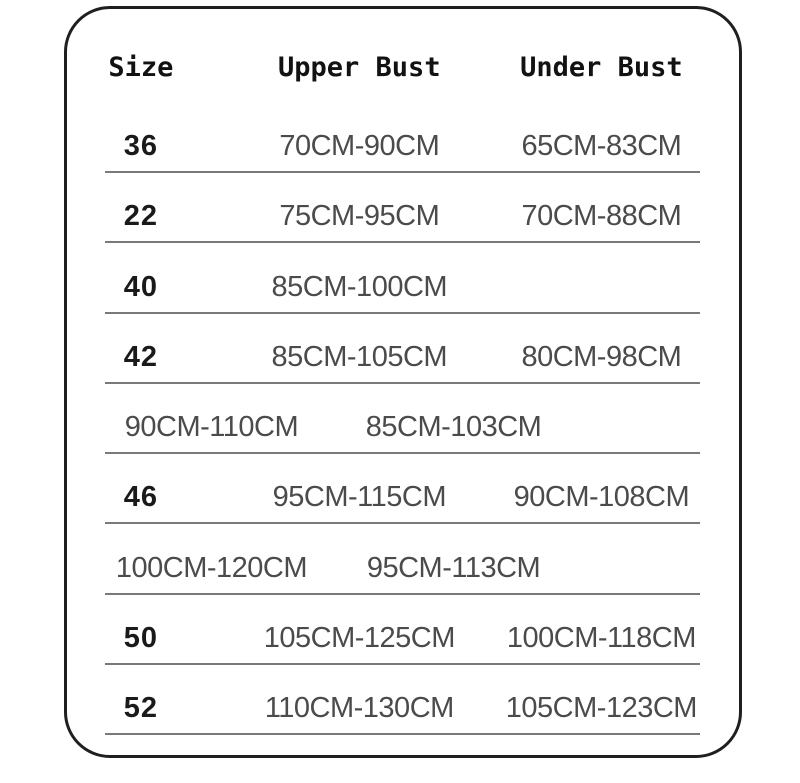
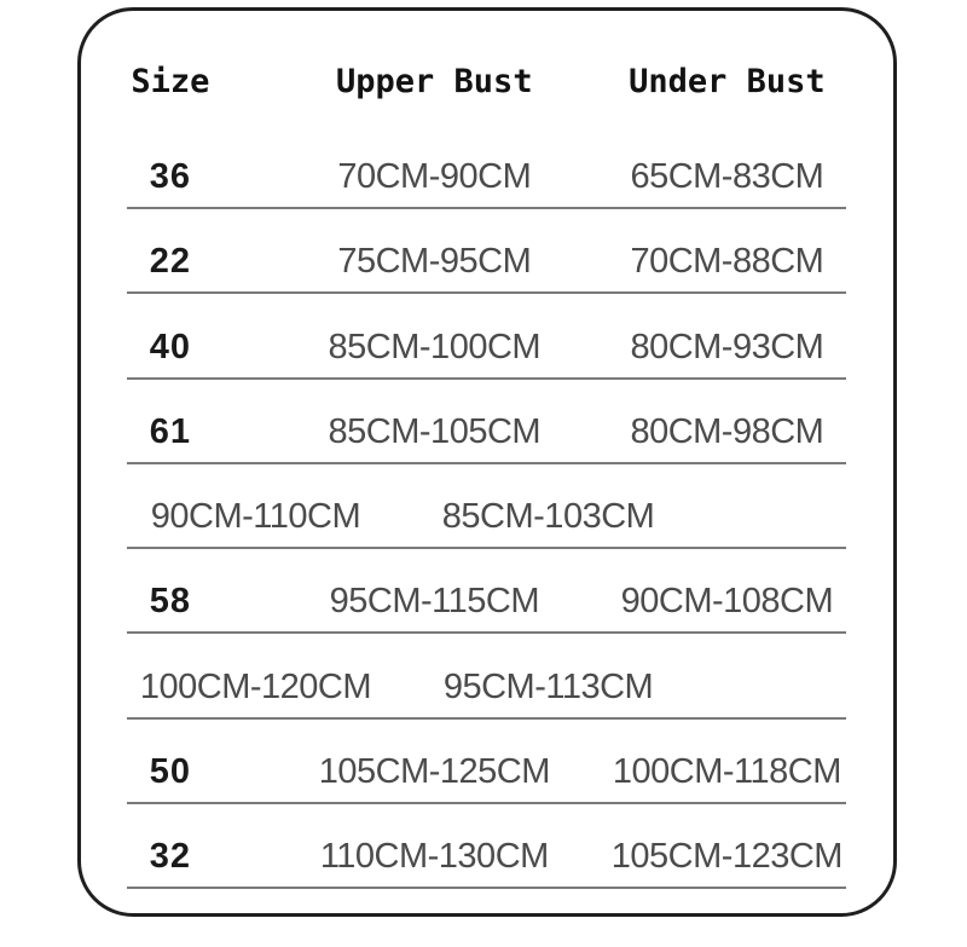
  Size
  Upper Bust
  Under Bust
  36
  70CM-90CM
  65CM-83CM
  22
  75CM-95CM
  70CM-88CM
  40
  85CM-100CM
+ 80CM-93CM
- 42
+ 61
  85CM-105CM
  80CM-98CM
  90CM-110CM
  85CM-103CM
- 46
+ 58
  95CM-115CM
  90CM-108CM
  100CM-120CM
  95CM-113CM
  50
  105CM-125CM
  100CM-118CM
- 52
+ 32
  110CM-130CM
  105CM-123CM
